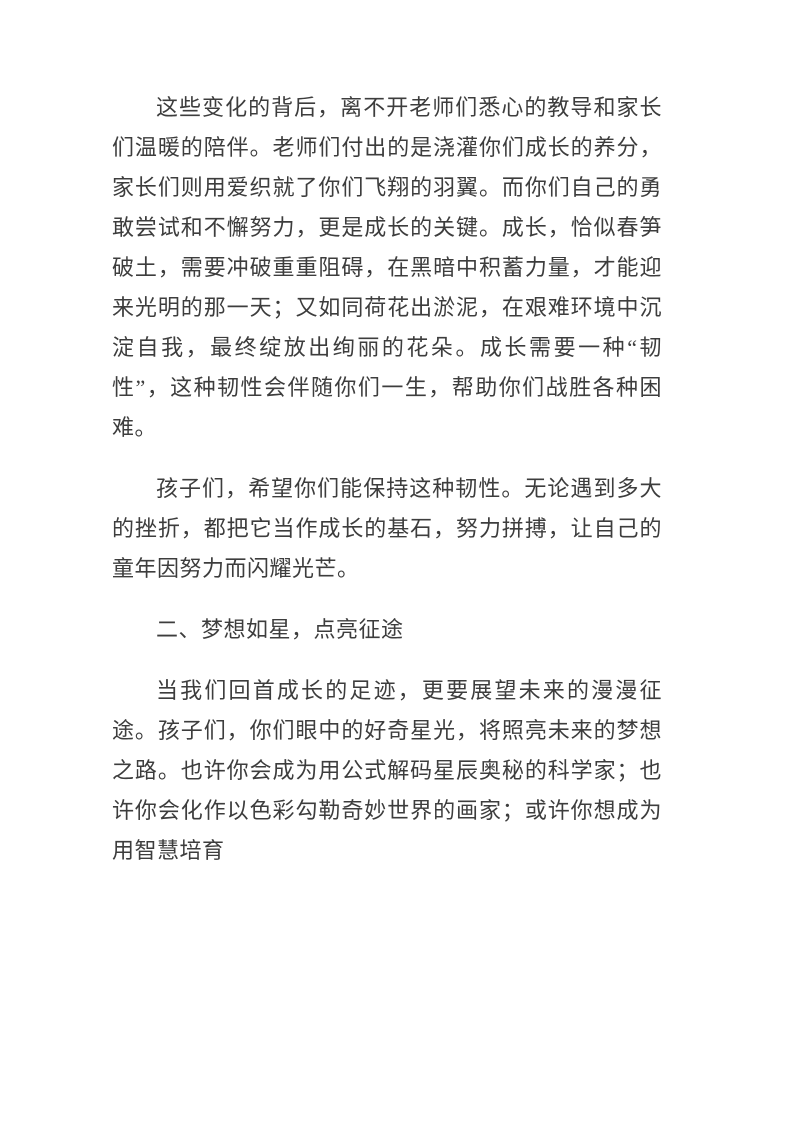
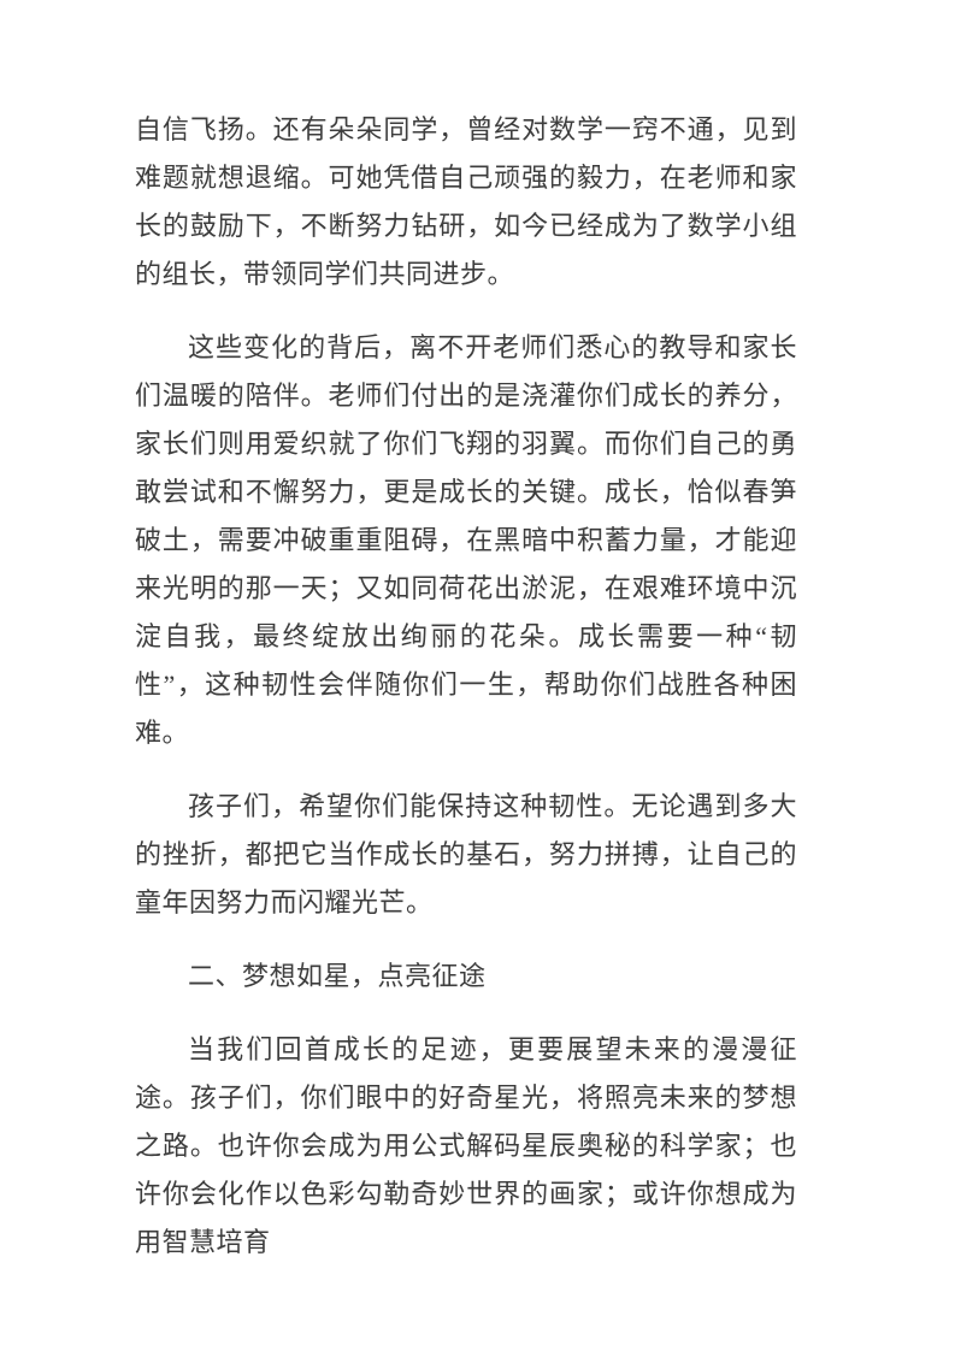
+ 自信飞扬。还有朵朵同学，曾经对数学一窍不通，见到难题就想退缩。可她凭借自己顽强的毅力，在老师和家长的鼓励下，不断努力钻研，如今已经成为了数学小组的组长，带领同学们共同进步。
  这些变化的背后，离不开老师们悉心的教导和家长们温暖的陪伴。老师们付出的是浇灌你们成长的养分，家长们则用爱织就了你们飞翔的羽翼。而你们自己的勇敢尝试和不懈努力，更是成长的关键。成长，恰似春笋破土，需要冲破重重阻碍，在黑暗中积蓄力量，才能迎来光明的那一天；又如同荷花出淤泥，在艰难环境中沉淀自我，最终绽放出绚丽的花朵。成长需要一种“韧性”，这种韧性会伴随你们一生，帮助你们战胜各种困难。
  孩子们，希望你们能保持这种韧性。无论遇到多大的挫折，都把它当作成长的基石，努力拼搏，让自己的童年因努力而闪耀光芒。
  二、梦想如星，点亮征途
  当我们回首成长的足迹，更要展望未来的漫漫征途。孩子们，你们眼中的好奇星光，将照亮未来的梦想之路。也许你会成为用公式解码星辰奥秘的科学家；也许你会化作以色彩勾勒奇妙世界的画家；或许你想成为用智慧培育
